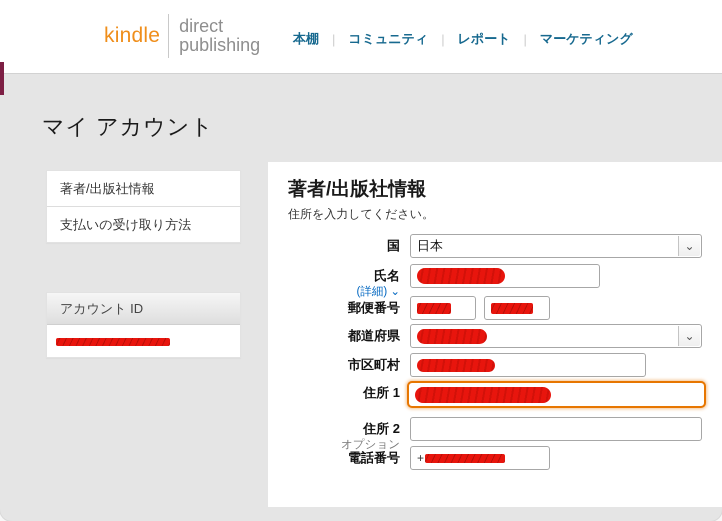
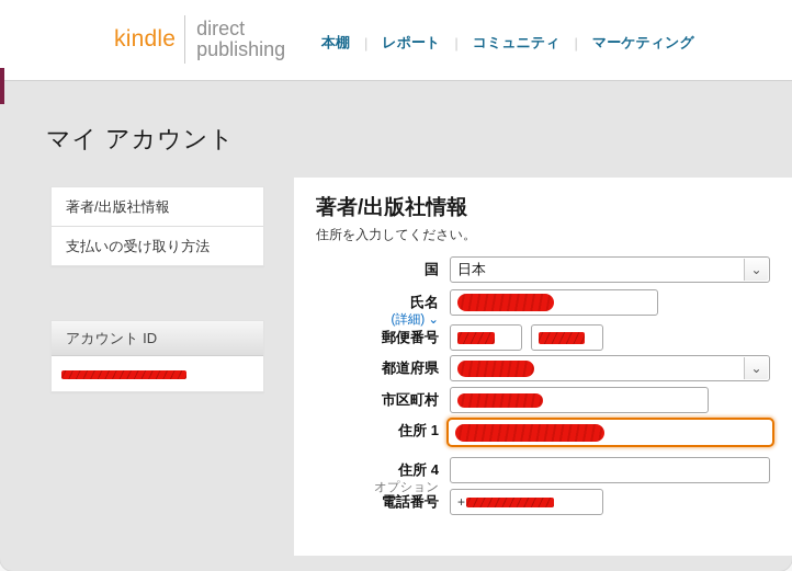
  kindle
  direct
  publishing
  本棚
  |
- コミュニティ
+ レポート
  |
- レポート
+ コミュニティ
  |
  マーケティング
  マイ アカウント
  著者/出版社情報
  支払いの受け取り方法
  アカウント ID
  著者/出版社情報
  住所を入力してください。
  国
  日本
  ⌄
  氏名
  (詳細) ⌄
  郵便番号
  都道府県
  ⌄
  市区町村
  住所 1
- 住所 2
+ 住所 4
  オプション
  電話番号
  +
